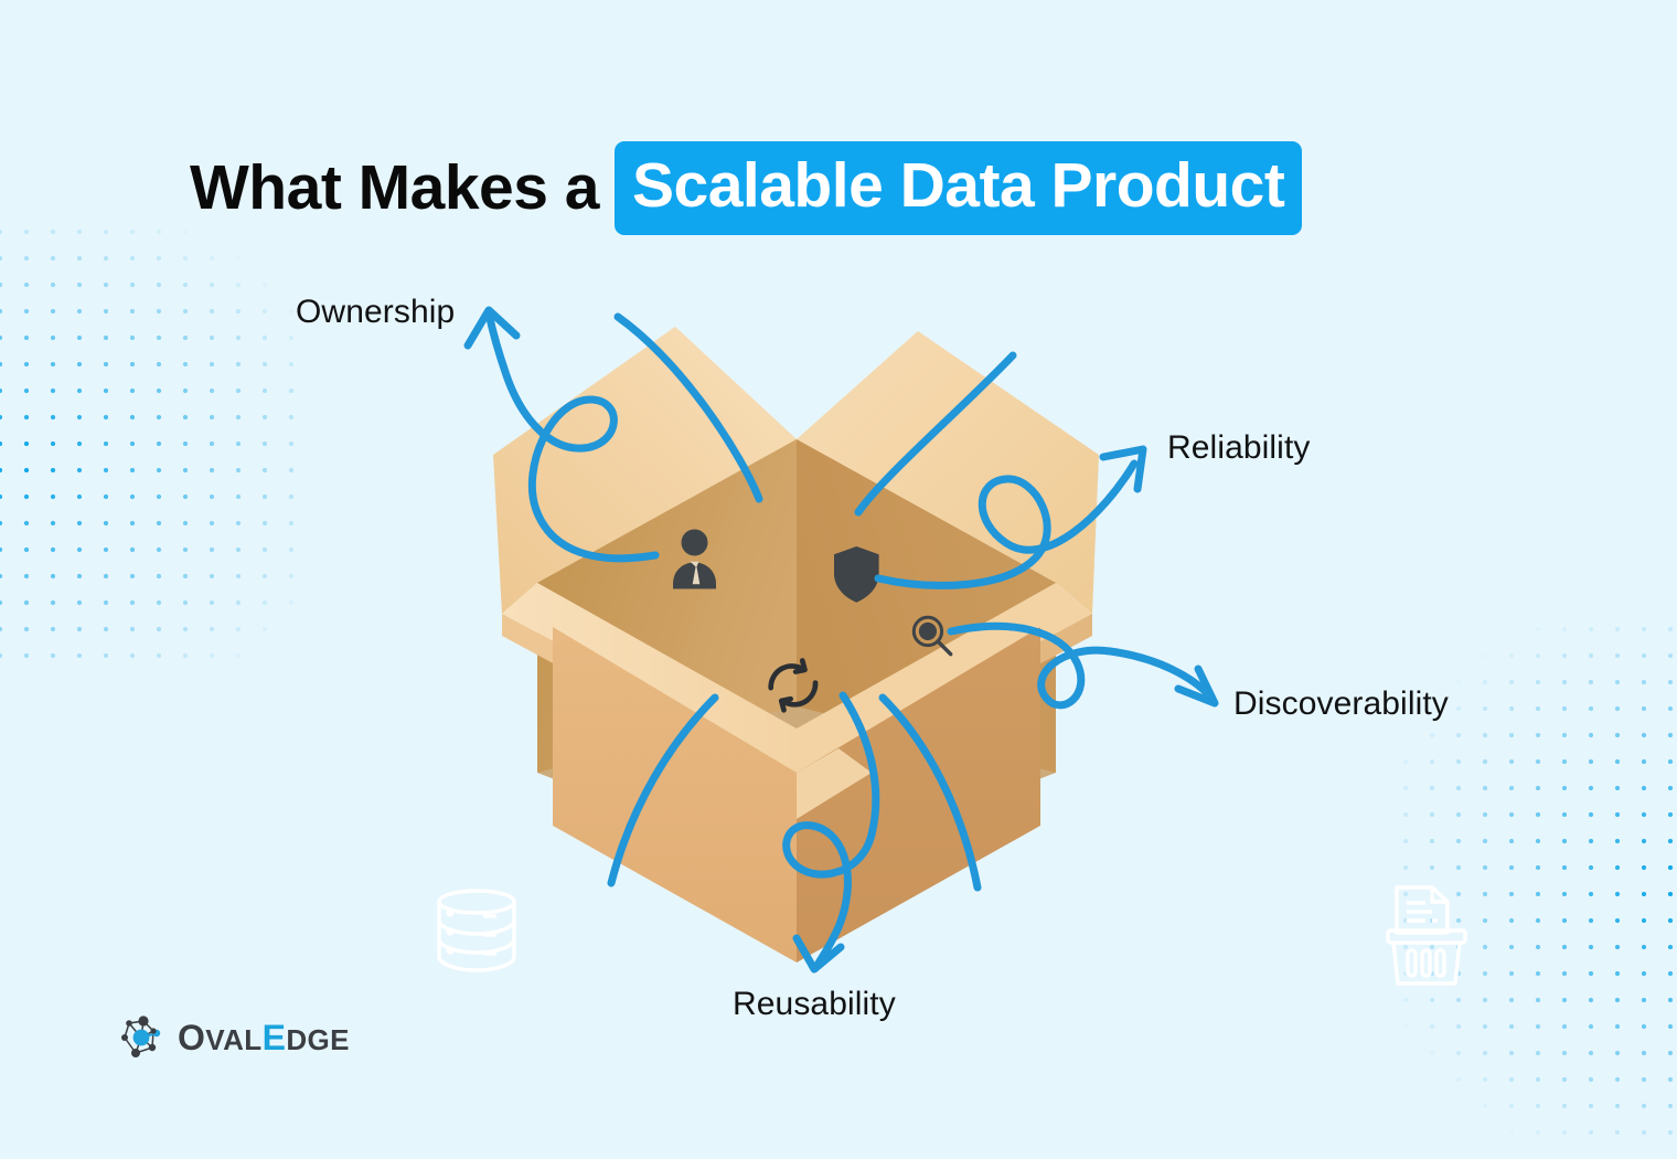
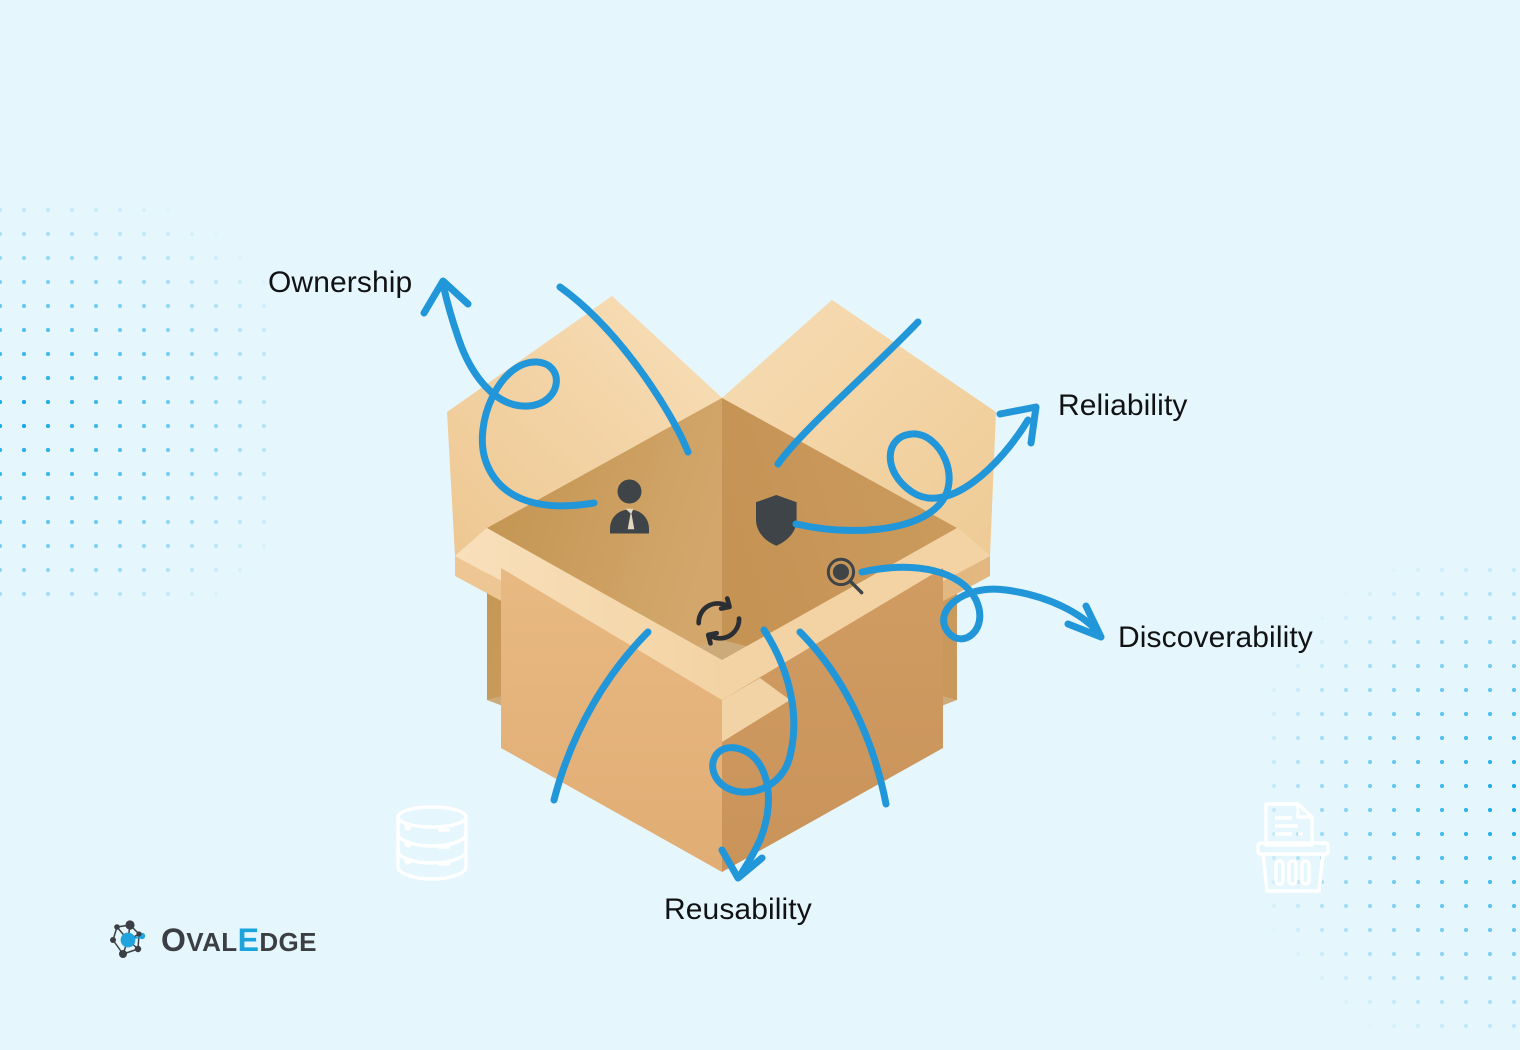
- What Makes a
- Scalable Data Product
  Ownership
  Reliability
  Discoverability
  Reusability
  OVALEDGE
